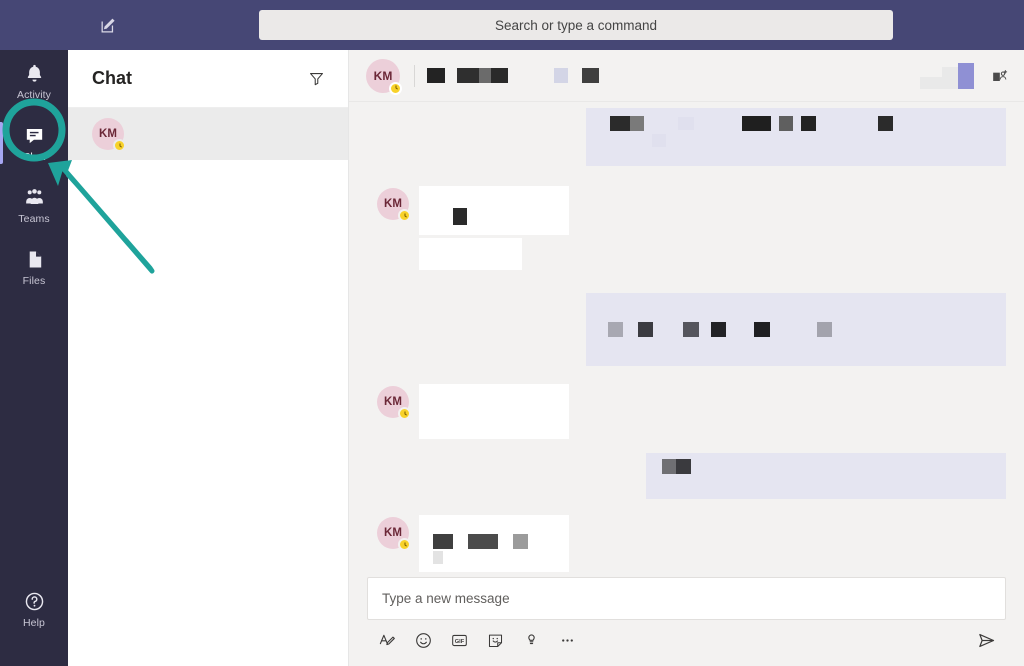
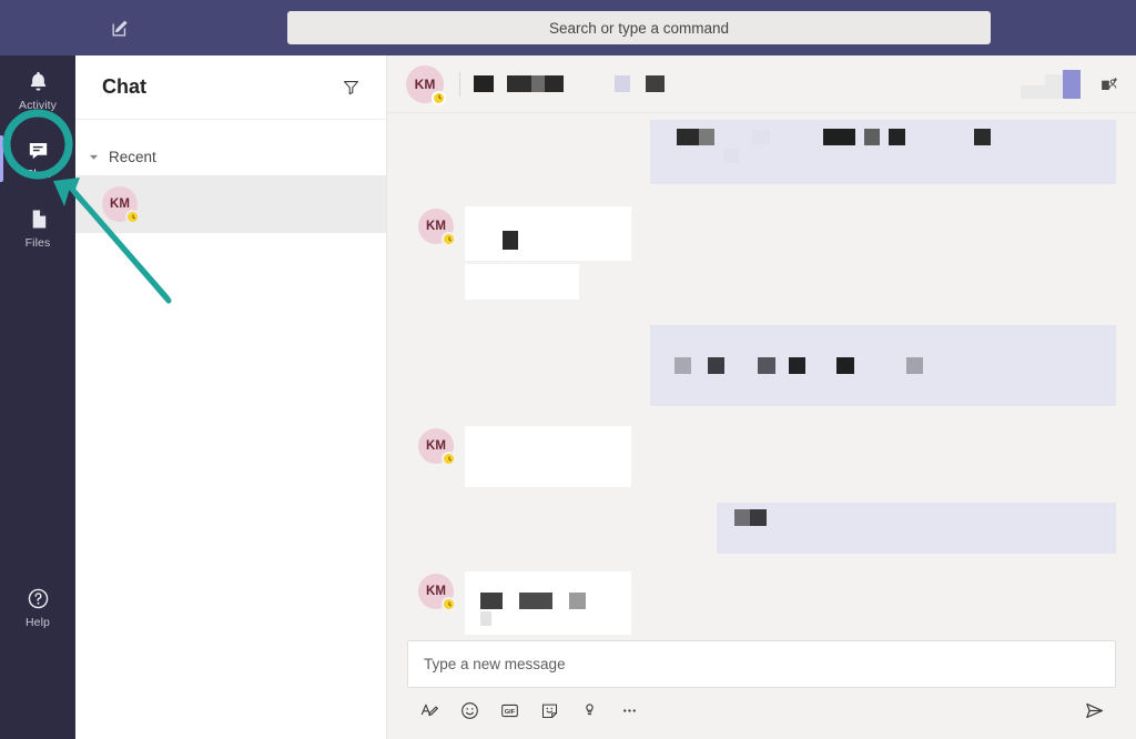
  Search or type a command
  Activity
- Teams
  Files
  Help
  Chat
+ Recent
  KM
  KM
  KM
  KM
  KM
  Type a new message
